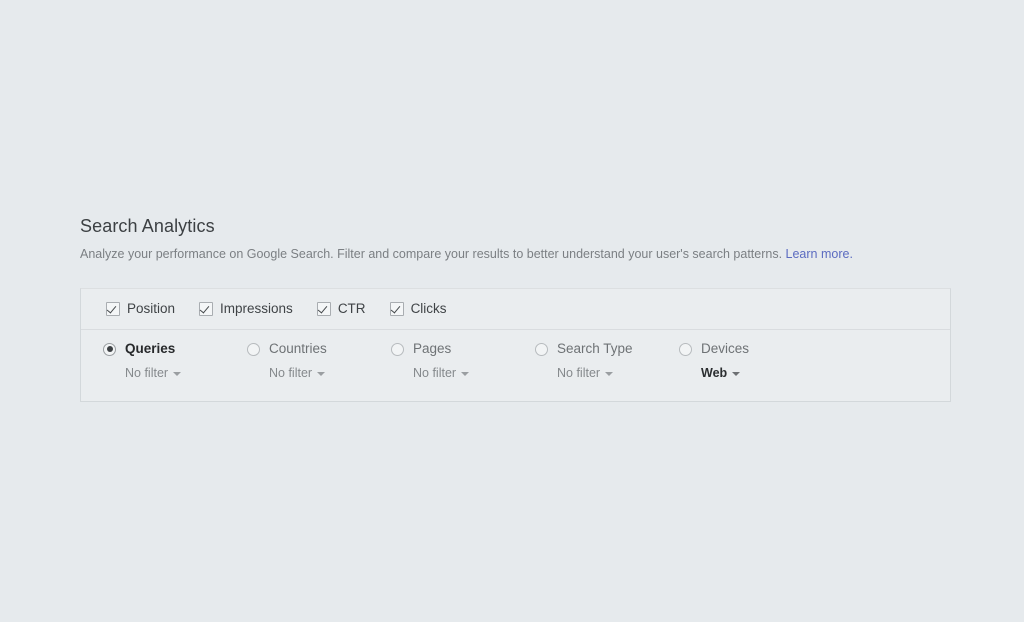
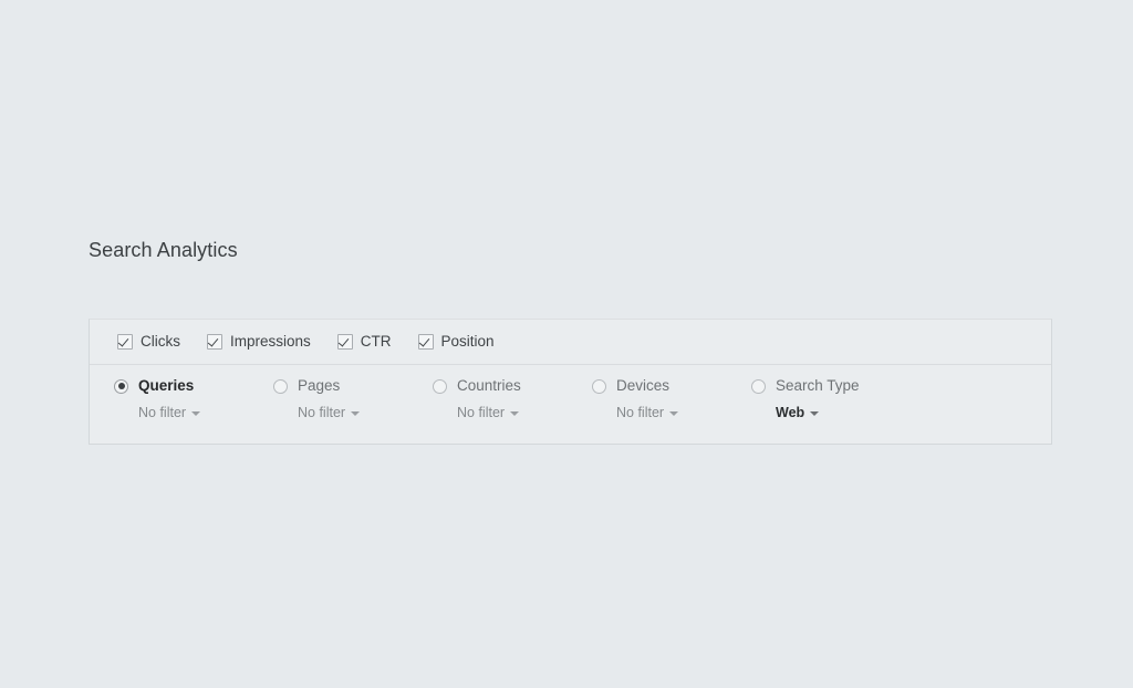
  Search Analytics
- Analyze your performance on Google Search. Filter and compare your results to better understand your user's search patterns. Learn more.
- Position
+ Clicks
  Impressions
  CTR
- Clicks
+ Position
  Queries
  No filter
- Countries
+ Pages
  No filter
- Pages
+ Countries
  No filter
- Search Type
+ Devices
  No filter
- Devices
+ Search Type
  Web
